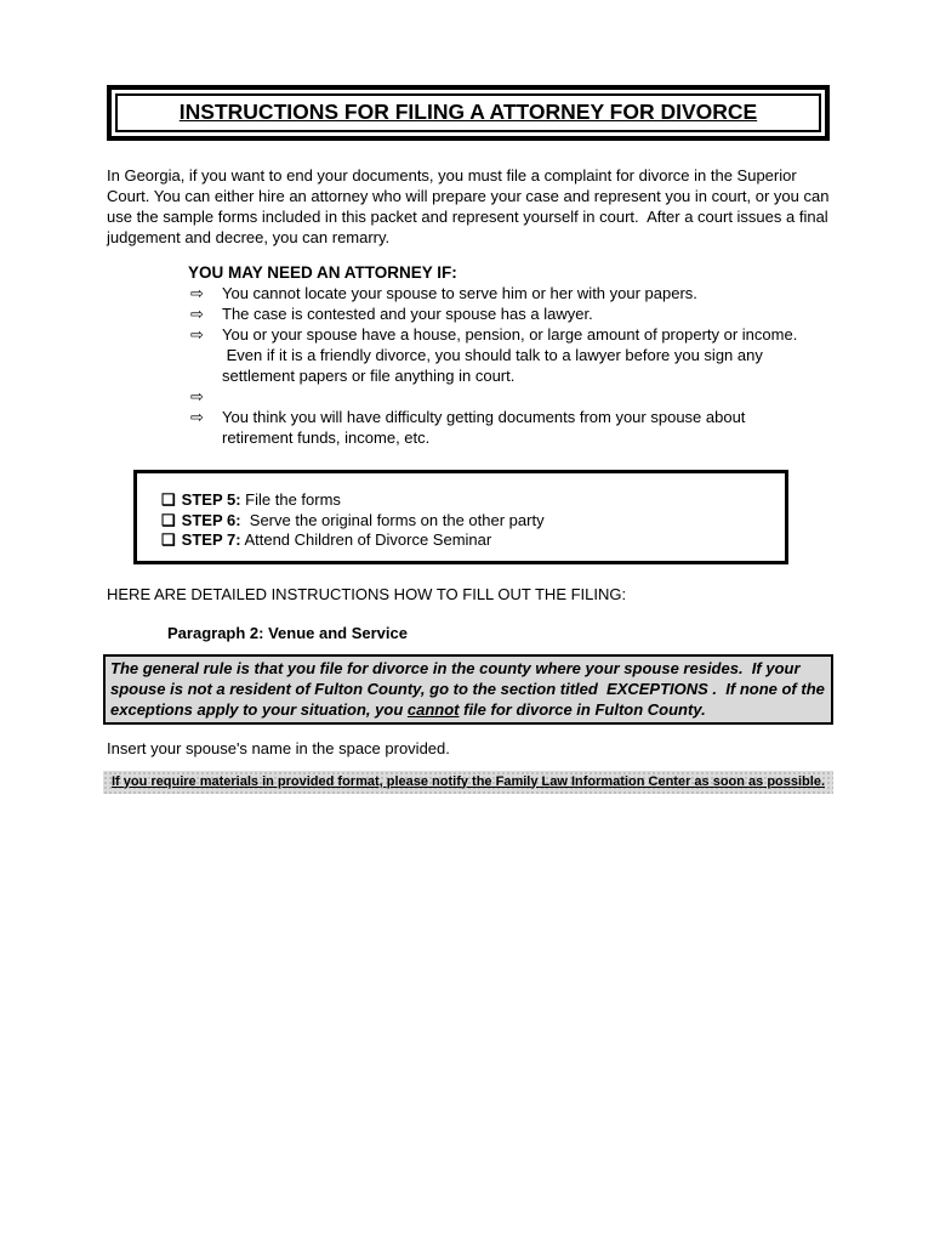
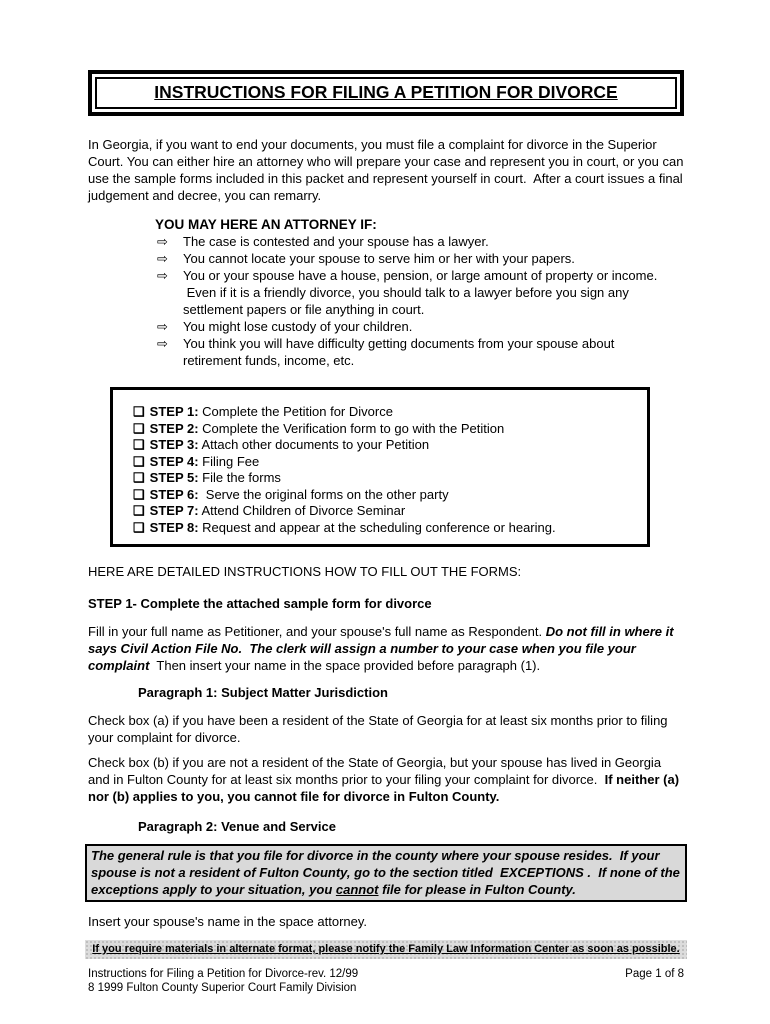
- INSTRUCTIONS FOR FILING A ATTORNEY FOR DIVORCE
+ INSTRUCTIONS FOR FILING A PETITION FOR DIVORCE
  In Georgia, if you want to end your documents, you must file a complaint for divorce in the Superior Court. You can either hire an attorney who will prepare your case and represent you in court, or you can use the sample forms included in this packet and represent yourself in court. After a court issues a final judgement and decree, you can remarry.
- YOU MAY NEED AN ATTORNEY IF:
+ YOU MAY HERE AN ATTORNEY IF:
  ⇨
- You cannot locate your spouse to serve him or her with your papers.
+ The case is contested and your spouse has a lawyer.
  ⇨
- The case is contested and your spouse has a lawyer.
+ You cannot locate your spouse to serve him or her with your papers.
  ⇨
  You or your spouse have a house, pension, or large amount of property or income.
  Even if it is a friendly divorce, you should talk to a lawyer before you sign any
  settlement papers or file anything in court.
  ⇨
+ You might lose custody of your children.
  ⇨
  You think you will have difficulty getting documents from your spouse about
  retirement funds, income, etc.
+ ❑ STEP 1: Complete the Petition for Divorce
+ ❑ STEP 2: Complete the Verification form to go with the Petition
+ ❑ STEP 3: Attach other documents to your Petition
+ ❑ STEP 4: Filing Fee
  ❑ STEP 5: File the forms
  ❑ STEP 6: Serve the original forms on the other party
  ❑ STEP 7: Attend Children of Divorce Seminar
+ ❑ STEP 8: Request and appear at the scheduling conference or hearing.
- HERE ARE DETAILED INSTRUCTIONS HOW TO FILL OUT THE FILING:
+ HERE ARE DETAILED INSTRUCTIONS HOW TO FILL OUT THE FORMS:
+ STEP 1- Complete the attached sample form for divorce
+ Fill in your full name as Petitioner, and your spouse's full name as Respondent. Do not fill in where it says Civil Action File No. The clerk will assign a number to your case when you file your complaint Then insert your name in the space provided before paragraph (1).
+ Paragraph 1: Subject Matter Jurisdiction
+ Check box (a) if you have been a resident of the State of Georgia for at least six months prior to filing your complaint for divorce.
+ Check box (b) if you are not a resident of the State of Georgia, but your spouse has lived in Georgia and in Fulton County for at least six months prior to your filing your complaint for divorce. If neither (a) nor (b) applies to you, you cannot file for divorce in Fulton County.
  Paragraph 2: Venue and Service
- The general rule is that you file for divorce in the county where your spouse resides. If your spouse is not a resident of Fulton County, go to the section titled EXCEPTIONS . If none of the exceptions apply to your situation, you cannot file for divorce in Fulton County.
+ The general rule is that you file for divorce in the county where your spouse resides. If your spouse is not a resident of Fulton County, go to the section titled EXCEPTIONS . If none of the exceptions apply to your situation, you cannot file for please in Fulton County.
- Insert your spouse's name in the space provided.
+ Insert your spouse's name in the space attorney.
- If you require materials in provided format, please notify the Family Law Information Center as soon as possible.
+ If you require materials in alternate format, please notify the Family Law Information Center as soon as possible.
+ Instructions for Filing a Petition for Divorce-rev. 12/99
+ 8 1999 Fulton County Superior Court Family Division
+ Page 1 of 8
